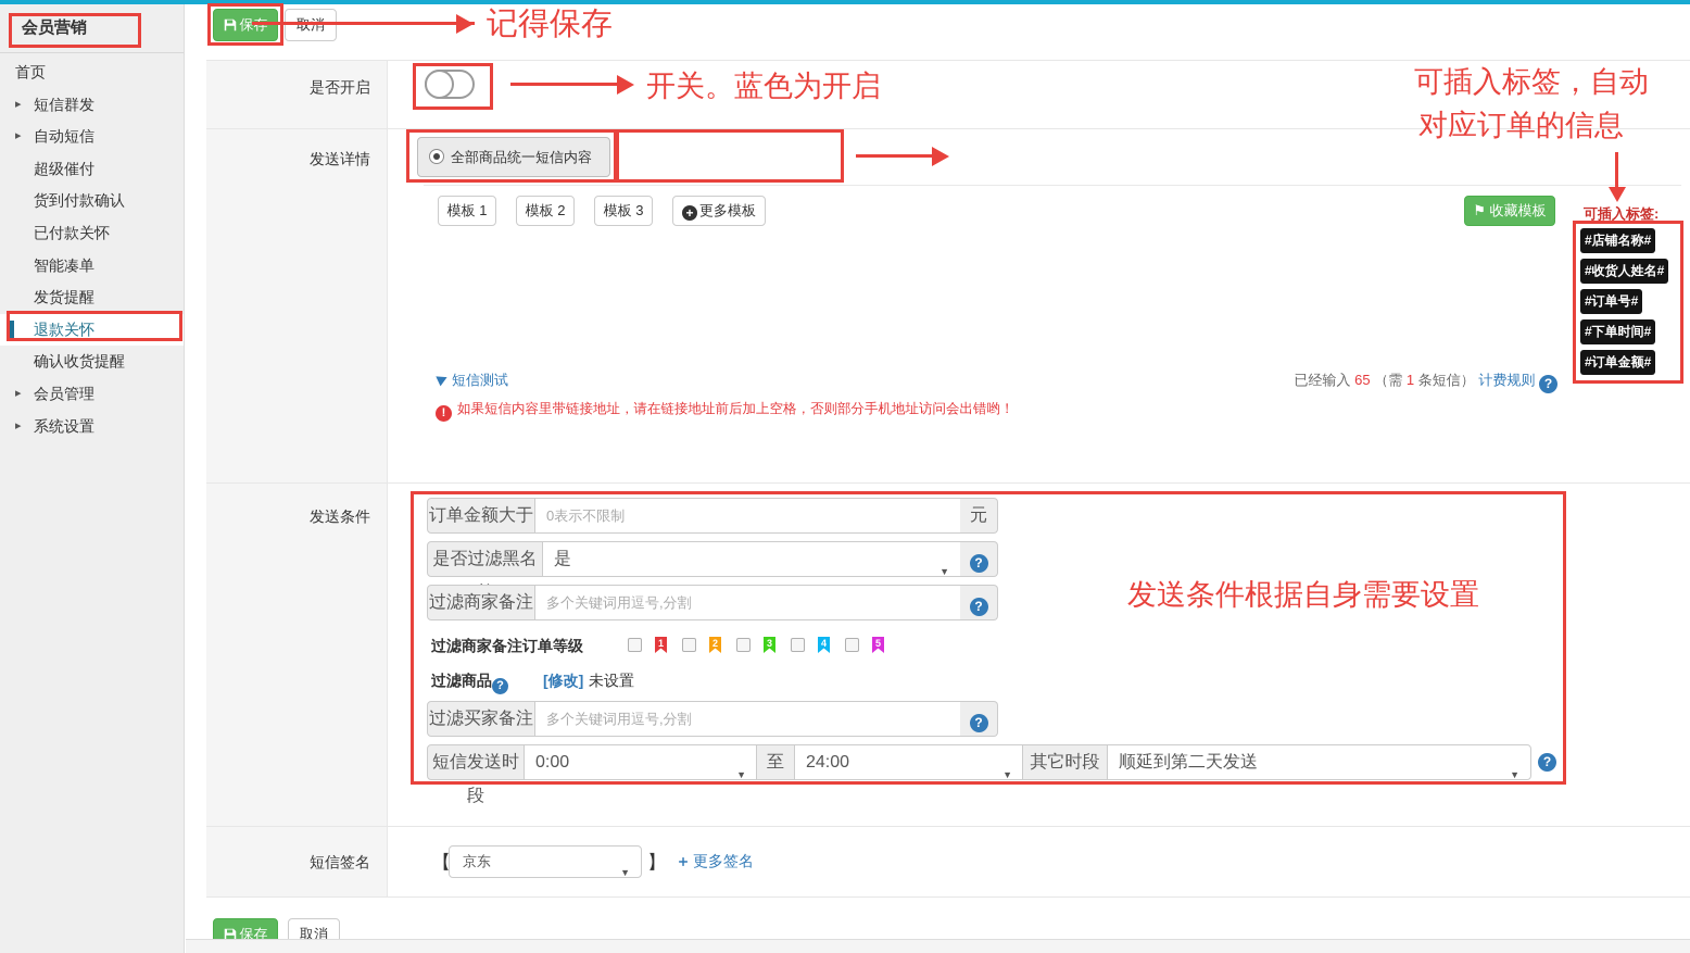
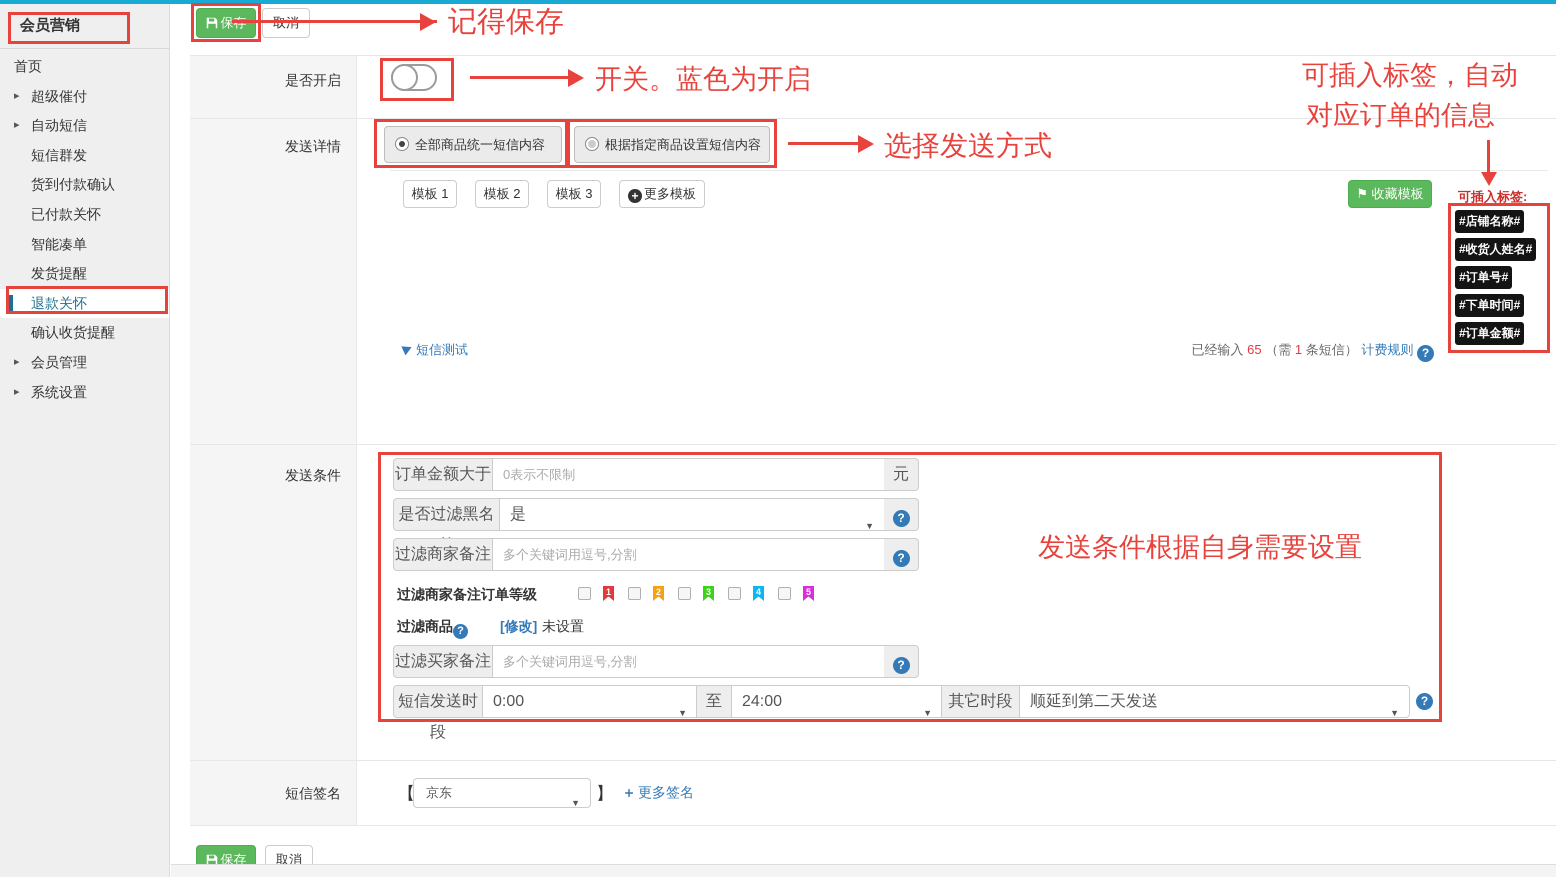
  会员营销
  首页
  ▸
- 短信群发
+ 超级催付
  ▸
  自动短信
- 超级催付
+ 短信群发
  货到付款确认
  已付款关怀
  智能凑单
  发货提醒
  退款关怀
  确认收货提醒
  ▸
  会员管理
  ▸
  系统设置
  是否开启
  发送详情
  发送条件
  短信签名
  全部商品统一短信内容
+ 根据指定商品设置短信内容
  模板 1
  模板 2
  模板 3
  + 更多模板
  ⚑ 收藏模板
  可插入标签:
  #店铺名称#
  #收货人姓名#
  #订单号#
  #下单时间#
  #订单金额#
  短信测试
  已经输入 65 （需 1 条短信） 计费规则 ?
- ! 如果短信内容里带链接地址，请在链接地址前后加上空格，否则部分手机地址访问会出错哟！
  订单金额大于
  0表示不限制
  元
  是否过滤黑名
  是
  ▼
  ?
  过滤商家备注
  多个关键词用逗号,分割
  ?
  过滤商家备注订单等级
  1
  2
  3
  4
  5
  过滤商品 ?
  [修改]
  未设置
  过滤买家备注
  多个关键词用逗号,分割
  ?
  短信发送时段
  0:00
  ▼
  至
  24:00
  ▼
  其它时段
  顺延到第二天发送
  ▼
  ?
  【
  京东
  ▼
  】
  ＋ 更多签名
  保存
  取消
  记得保存
  开关。蓝色为开启
+ 选择发送方式
  可插入标签，自动
  对应订单的信息
  发送条件根据自身需要设置
